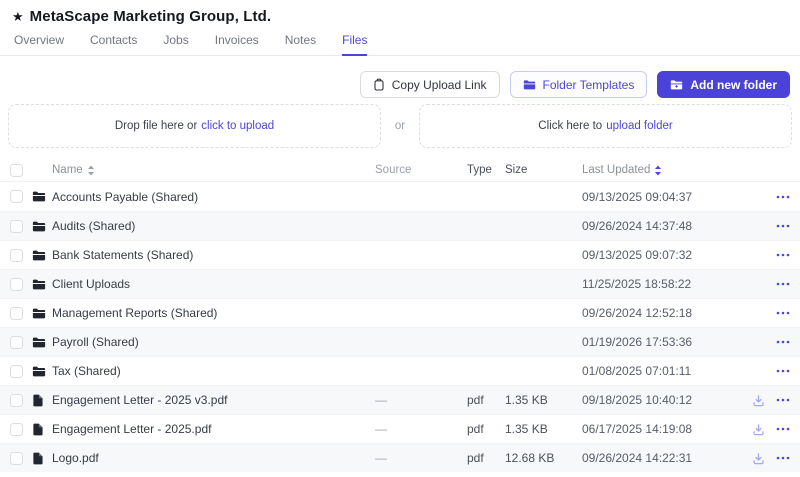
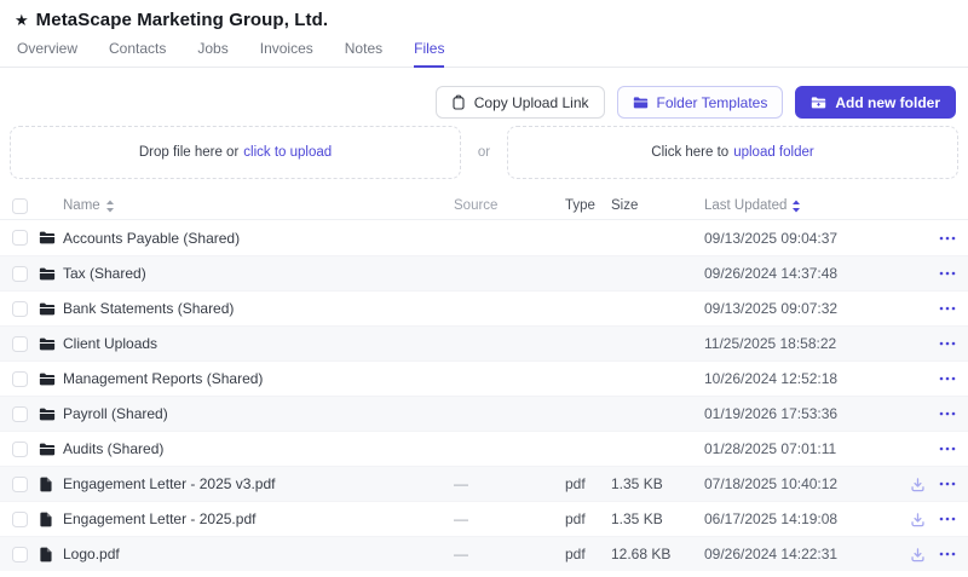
  ★
  MetaScape Marketing Group, Ltd.
  Overview
  Contacts
  Jobs
  Invoices
  Notes
  Files
  Copy Upload Link
  Folder Templates
  Add new folder
  Drop file here or
  click to upload
  or
  Click here to
  upload folder
  Name
  Source
  Type
  Size
  Last Updated
  Accounts Payable (Shared)
  09/13/2025 09:04:37
- Audits (Shared)
+ Tax (Shared)
  09/26/2024 14:37:48
  Bank Statements (Shared)
  09/13/2025 09:07:32
  Client Uploads
  11/25/2025 18:58:22
  Management Reports (Shared)
- 09/26/2024 12:52:18
+ 10/26/2024 12:52:18
  Payroll (Shared)
  01/19/2026 17:53:36
- Tax (Shared)
+ Audits (Shared)
- 01/08/2025 07:01:11
+ 01/28/2025 07:01:11
  Engagement Letter - 2025 v3.pdf
  —
  pdf
  1.35 KB
- 09/18/2025 10:40:12
+ 07/18/2025 10:40:12
  Engagement Letter - 2025.pdf
  —
  pdf
  1.35 KB
  06/17/2025 14:19:08
  Logo.pdf
  —
  pdf
  12.68 KB
  09/26/2024 14:22:31
